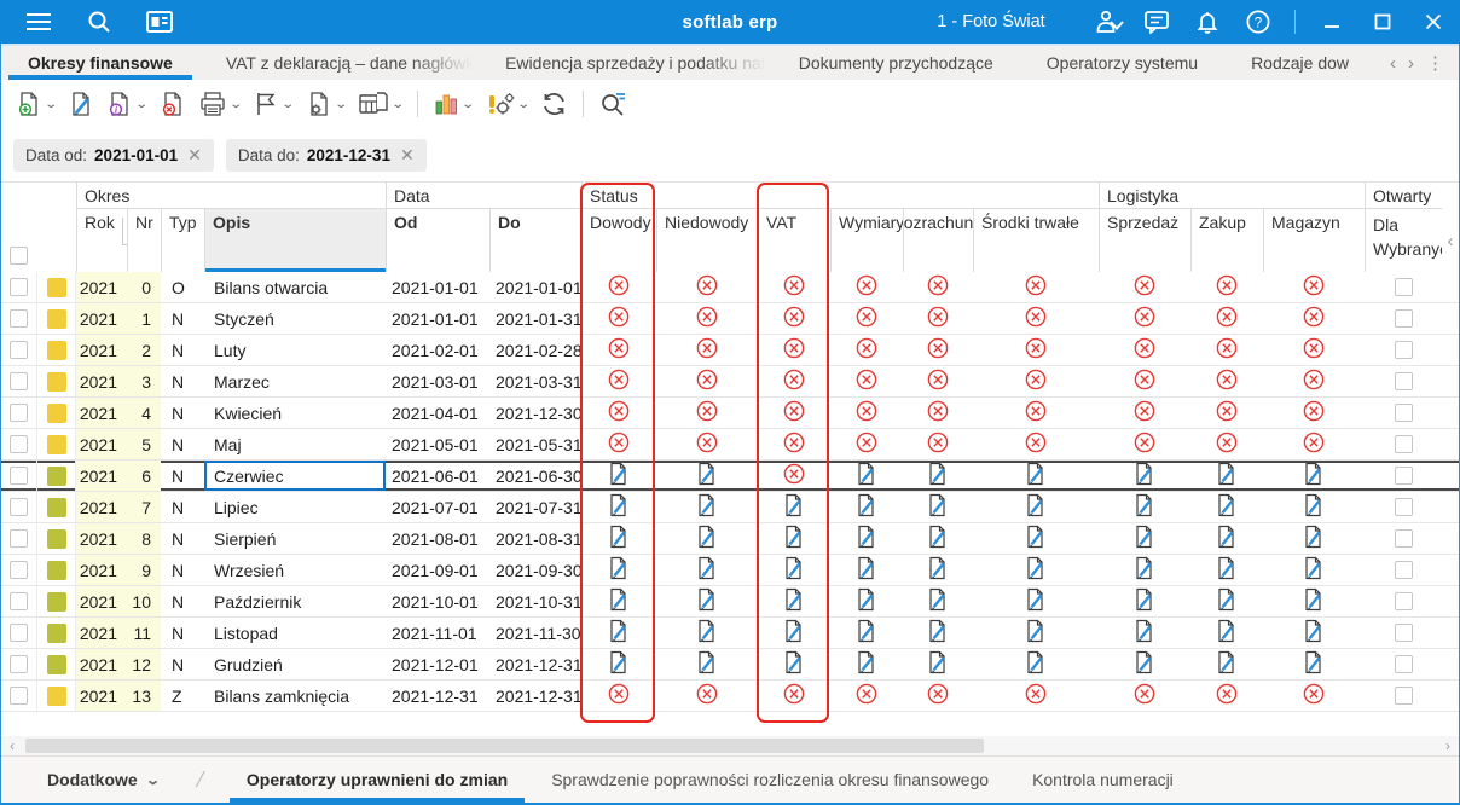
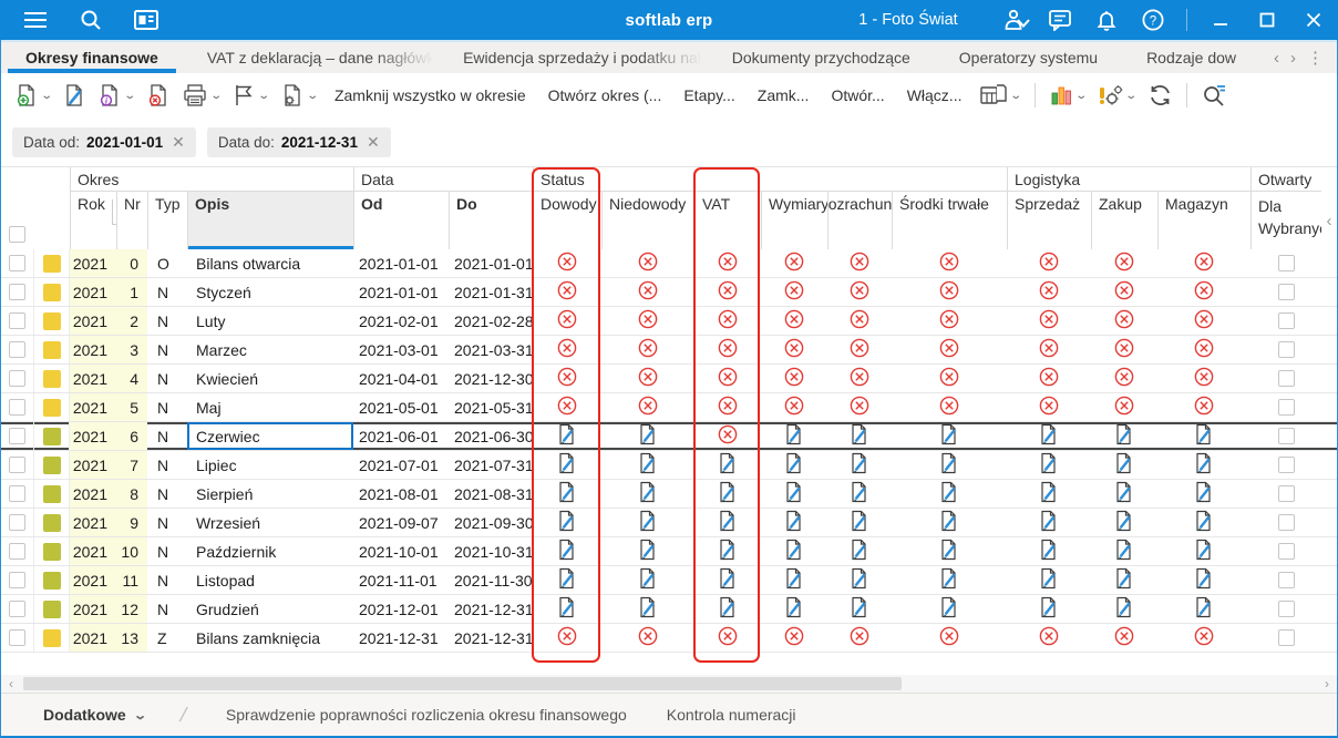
  softlab erp
  1 - Foto Świat
  ?
  Okresy finansowe
  VAT z deklaracją – dane nagłówk
  Ewidencja sprzedaży i podatku nale
  Dokumenty przychodzące
  Operatorzy systemu
  Rodzaje dow
  ‹
  ›
  ⋮
  ⌄
  i
  ⌄
  ⌄
  ⌄
  ⌄
+ Zamknij wszystko w okresie
+ Otwórz okres (...
+ Etapy...
+ Zamk...
+ Otwór...
+ Włącz...
  ⌄
  ⌄
  ⌄
  Data od:
  2021-01-01
  ✕
  Data do:
  2021-12-31
  ✕
  Okres
  Data
  Status
  Logistyka
  Otwarty
  Rok
  Typ
  Opis
  Od
  Do
  Dowody
  Niedowody
  VAT
  Wymiary
  ozrachun
  Środki trwałe
  Sprzedaż
  Zakup
  Magazyn
  Dla Wybrany
  ‹
  2021
  0
  O
  Bilans otwarcia
  2021-01-01
  2021-01-01
  2021
  1
  N
  Styczeń
  2021-01-01
  2021-01-31
  2021
  2
  N
  Luty
  2021-02-01
  2021-02-28
  2021
  3
  N
  Marzec
  2021-03-01
  2021-03-31
  2021
  4
  N
  Kwiecień
  2021-04-01
  2021-12-30
  2021
  5
  N
  Maj
  2021-05-01
  2021-05-31
  2021
  6
  N
  Czerwiec
  2021-06-01
  2021-06-30
  2021
  7
  N
  Lipiec
  2021-07-01
  2021-07-31
  2021
  8
  N
  Sierpień
  2021-08-01
  2021-08-31
  2021
  9
  N
  Wrzesień
- 2021-09-01
+ 2021-09-07
  2021-09-30
  2021
  10
  N
  Październik
  2021-10-01
  2021-10-31
  2021
  11
  N
  Listopad
  2021-11-01
  2021-11-30
  2021
  12
  N
  Grudzień
  2021-12-01
  2021-12-31
  2021
  13
  Z
  Bilans zamknięcia
  2021-12-31
  2021-12-31
  ‹
  ›
  Dodatkowe
  ⌄
- Operatorzy uprawnieni do zmian
  Sprawdzenie poprawności rozliczenia okresu finansowego
  Kontrola numeracji
